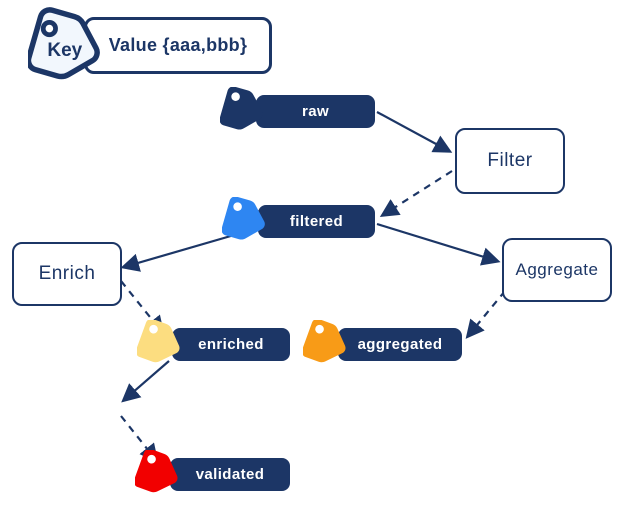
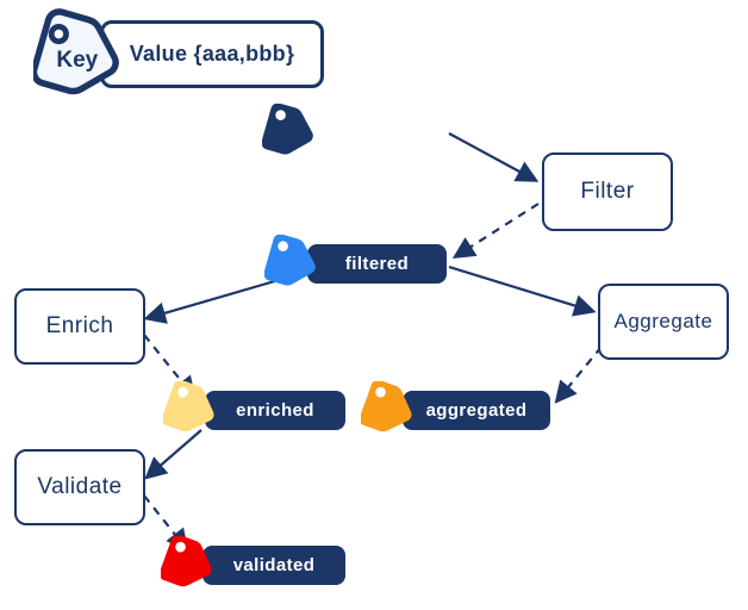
  Value {aaa,bbb}
  Key
- raw
  Filter
  filtered
  Enrich
  Aggregate
  enriched
  aggregated
+ Validate
  validated
